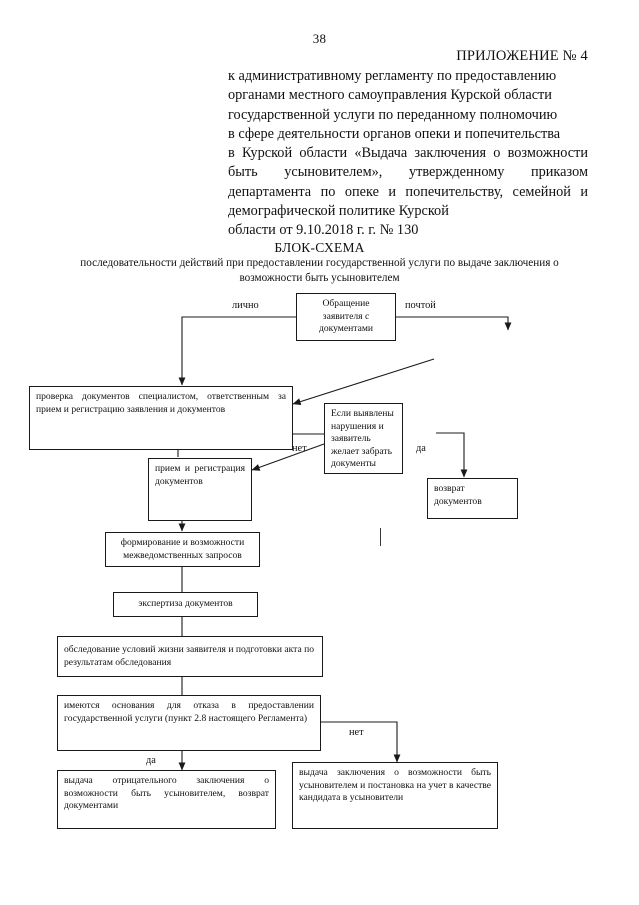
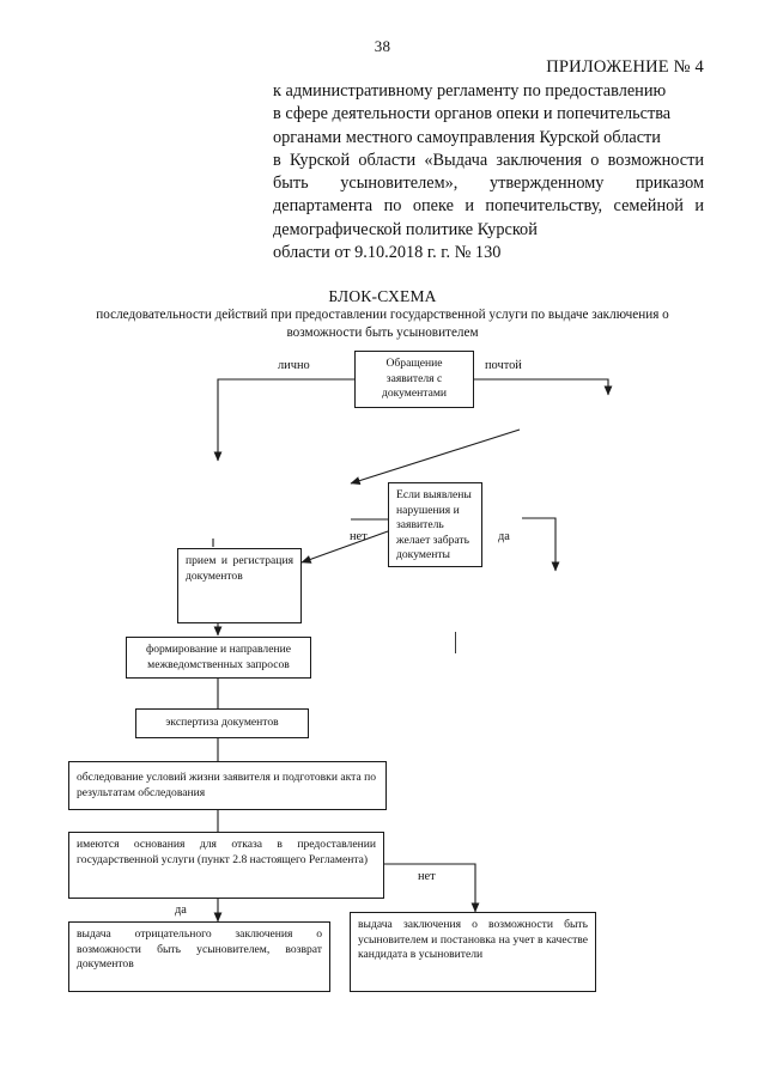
  38
  ПРИЛОЖЕНИЕ № 4
  к административному регламенту по предоставлению
- органами местного самоуправления Курской области
+ в сфере деятельности органов опеки и попечительства
- государственной услуги по переданному полномочию
- в сфере деятельности органов опеки и попечительства
+ органами местного самоуправления Курской области
  в Курской области «Выдача заключения о возможности быть усыновителем», утвержденному приказом департамента по опеке и попечительству, семейной и демографической политике Курской
  области от 9.10.2018 г. г. № 130
  БЛОК-СХЕМА
  последовательности действий при предоставлении государственной услуги по выдаче заключения о возможности быть усыновителем
  Обращение заявителя с документами
- проверка документов специалистом, ответственным за прием и регистрацию заявления и документов
  Если выявлены нарушения и заявитель желает забрать документы
  прием и регистрация документов
- возврат документов
- формирование и возможности межведомственных запросов
+ формирование и направление межведомственных запросов
  экспертиза документов
  обследование условий жизни заявителя и подготовки акта по результатам обследования
  имеются основания для отказа в предоставлении государственной услуги (пункт 2.8 настоящего Регламента)
- выдача отрицательного заключения о возможности быть усыновителем, возврат документами
+ выдача отрицательного заключения о возможности быть усыновителем, возврат документов
  выдача заключения о возможности быть усыновителем и постановка на учет в качестве кандидата в усыновители
  лично
  почтой
  нет
  да
  да
  нет
